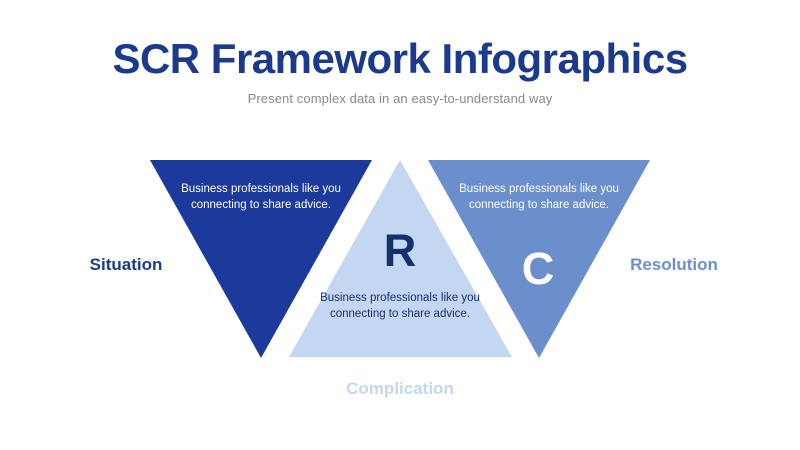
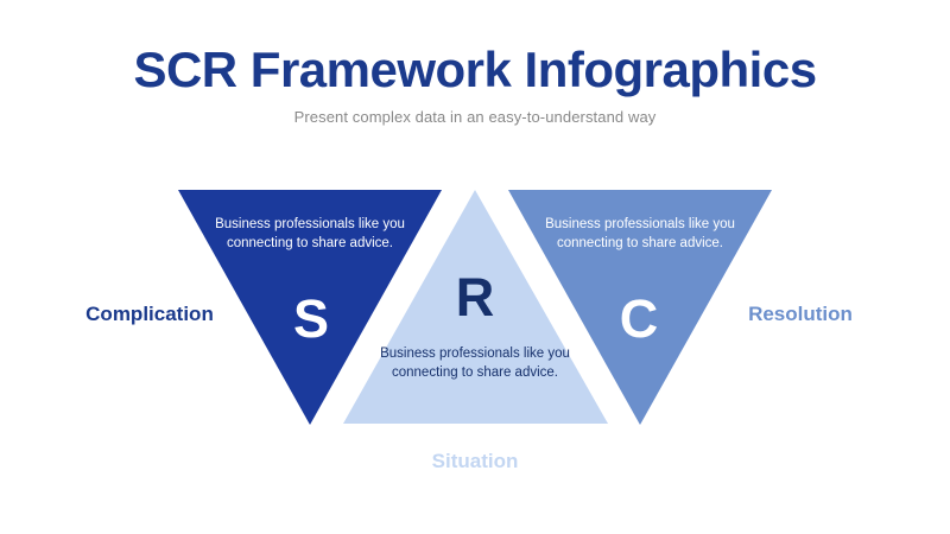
  SCR Framework Infographics
  Present complex data in an easy-to-understand way
  Business professionals like you connecting to share advice.
+ S
  R
  Business professionals like you connecting to share advice.
  Business professionals like you connecting to share advice.
  C
- Situation
+ Complication
  Resolution
- Complication
+ Situation
